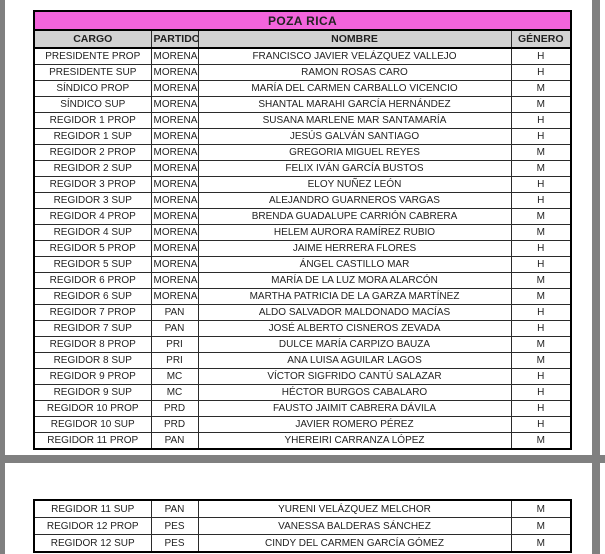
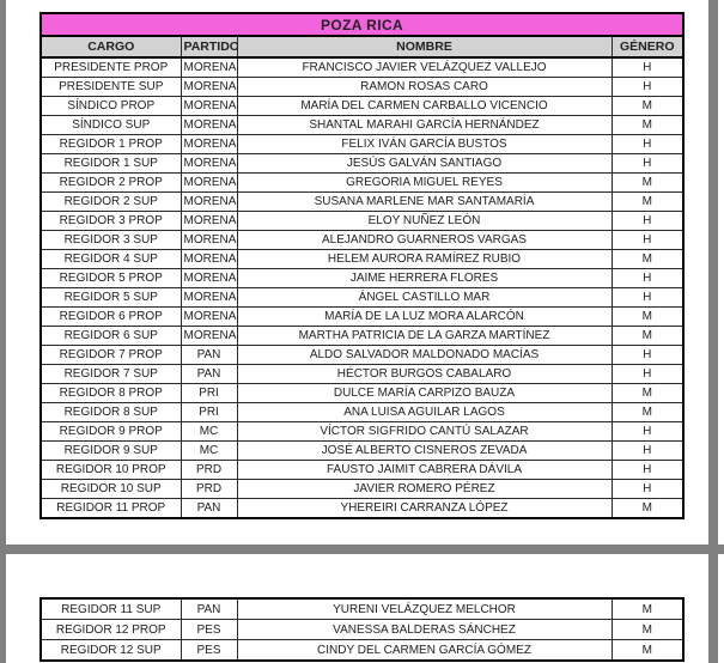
  POZA RICA
  CARGO	PARTIDO	NOMBRE	GÉNERO
  PRESIDENTE PROP	MORENA	FRANCISCO JAVIER VELÁZQUEZ VALLEJO	H
  PRESIDENTE SUP	MORENA	RAMON ROSAS CARO	H
  SÍNDICO PROP	MORENA	MARÍA DEL CARMEN CARBALLO VICENCIO	M
  SÍNDICO SUP	MORENA	SHANTAL MARAHI GARCÍA HERNÁNDEZ	M
- REGIDOR 1 PROP	MORENA	SUSANA MARLENE MAR SANTAMARÍA	H
+ REGIDOR 1 PROP	MORENA	FELIX IVÁN GARCÍA BUSTOS	H
  REGIDOR 1 SUP	MORENA	JESÚS GALVÁN SANTIAGO	H
  REGIDOR 2 PROP	MORENA	GREGORIA MIGUEL REYES	M
- REGIDOR 2 SUP	MORENA	FELIX IVÁN GARCÍA BUSTOS	M
+ REGIDOR 2 SUP	MORENA	SUSANA MARLENE MAR SANTAMARÍA	M
  REGIDOR 3 PROP	MORENA	ELOY NUÑEZ LEÓN	H
  REGIDOR 3 SUP	MORENA	ALEJANDRO GUARNEROS VARGAS	H
- REGIDOR 4 PROP	MORENA	BRENDA GUADALUPE CARRIÓN CABRERA	M
  REGIDOR 4 SUP	MORENA	HELEM AURORA RAMÍREZ RUBIO	M
  REGIDOR 5 PROP	MORENA	JAIME HERRERA FLORES	H
  REGIDOR 5 SUP	MORENA	ÁNGEL CASTILLO MAR	H
  REGIDOR 6 PROP	MORENA	MARÍA DE LA LUZ MORA ALARCÓN	M
  REGIDOR 6 SUP	MORENA	MARTHA PATRICIA DE LA GARZA MARTÍNEZ	M
  REGIDOR 7 PROP	PAN	ALDO SALVADOR MALDONADO MACÍAS	H
- REGIDOR 7 SUP	PAN	JOSÉ ALBERTO CISNEROS ZEVADA	H
+ REGIDOR 7 SUP	PAN	HÉCTOR BURGOS CABALARO	H
  REGIDOR 8 PROP	PRI	DULCE MARÍA CARPIZO BAUZA	M
  REGIDOR 8 SUP	PRI	ANA LUISA AGUILAR LAGOS	M
  REGIDOR 9 PROP	MC	VÍCTOR SIGFRIDO CANTÚ SALAZAR	H
- REGIDOR 9 SUP	MC	HÉCTOR BURGOS CABALARO	H
+ REGIDOR 9 SUP	MC	JOSÉ ALBERTO CISNEROS ZEVADA	H
  REGIDOR 10 PROP	PRD	FAUSTO JAIMIT CABRERA DÁVILA	H
  REGIDOR 10 SUP	PRD	JAVIER ROMERO PÉREZ	H
  REGIDOR 11 PROP	PAN	YHEREIRI CARRANZA LÓPEZ	M
  REGIDOR 11 SUP	PAN	YURENI VELÁZQUEZ MELCHOR	M
  REGIDOR 12 PROP	PES	VANESSA BALDERAS SÁNCHEZ	M
  REGIDOR 12 SUP	PES	CINDY DEL CARMEN GARCÍA GÓMEZ	M
